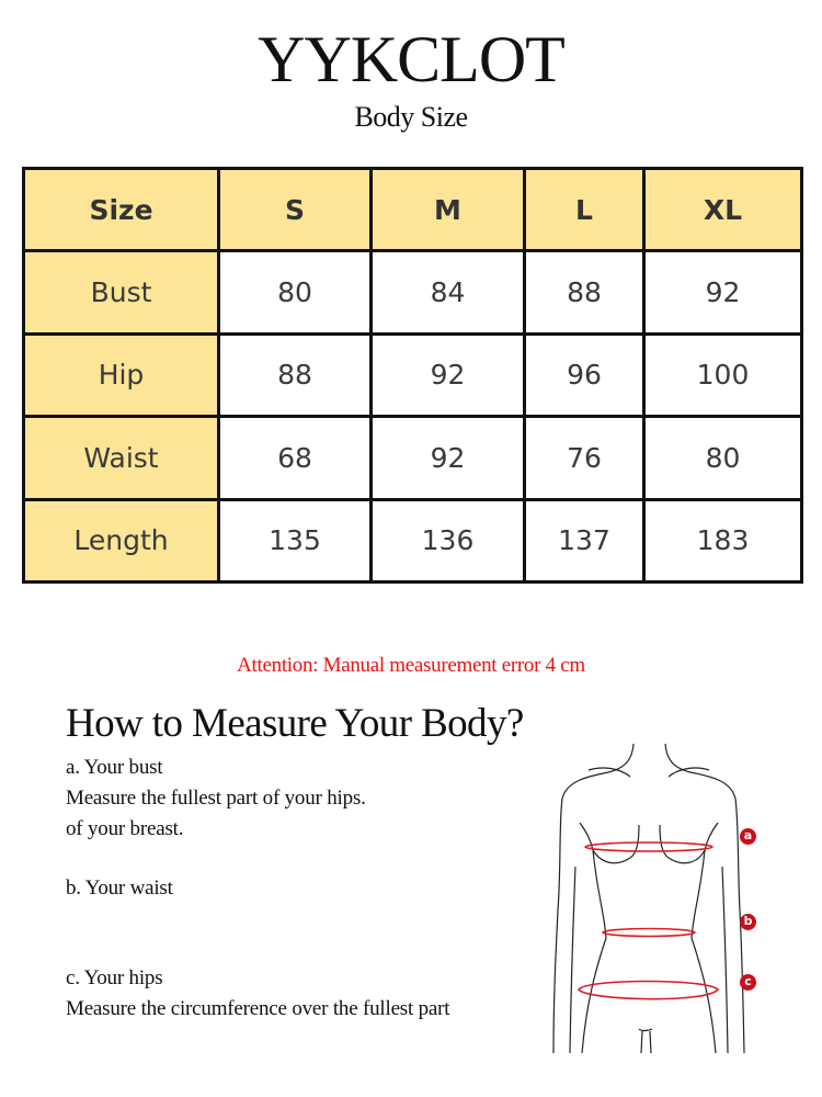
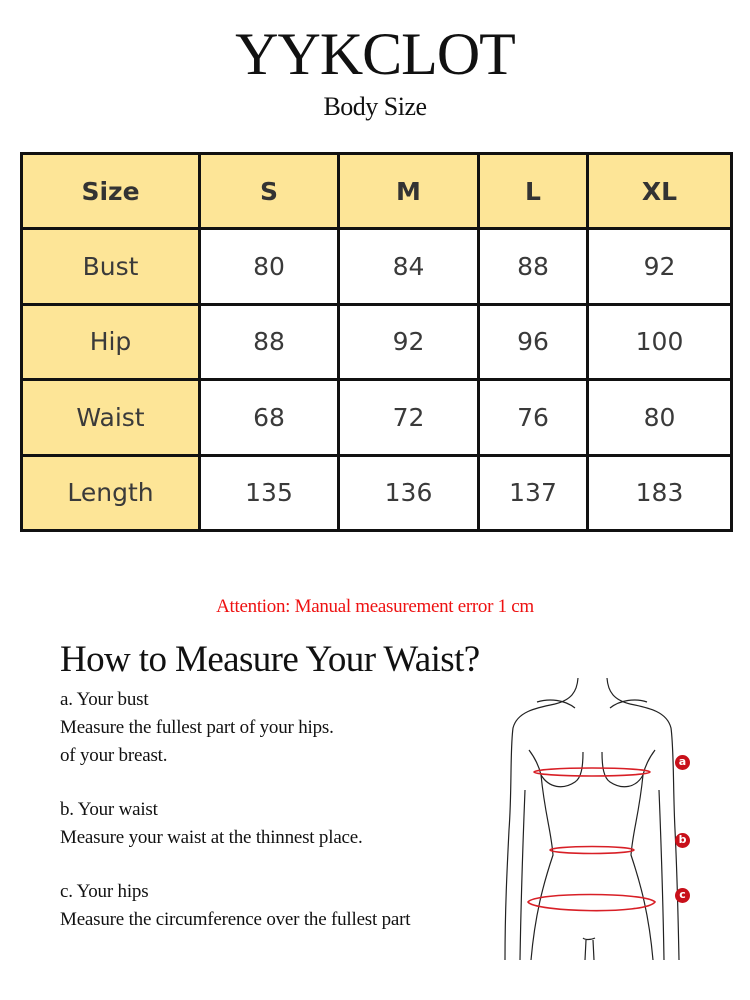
  YYKCLOT
  Body Size
  Size	S	M	L	XL
  Bust	80	84	88	92
  Hip	88	92	96	100
- Waist	68	92	76	80
+ Waist	68	72	76	80
  Length	135	136	137	183
- Attention: Manual measurement error 4 cm
+ Attention: Manual measurement error 1 cm
- How to Measure Your Body?
+ How to Measure Your Waist?
  a. Your bust
  Measure the fullest part of your hips.
  of your breast.
  b. Your waist
+ Measure your waist at the thinnest place.
  c. Your hips
  Measure the circumference over the fullest part
  a
  b
  c
